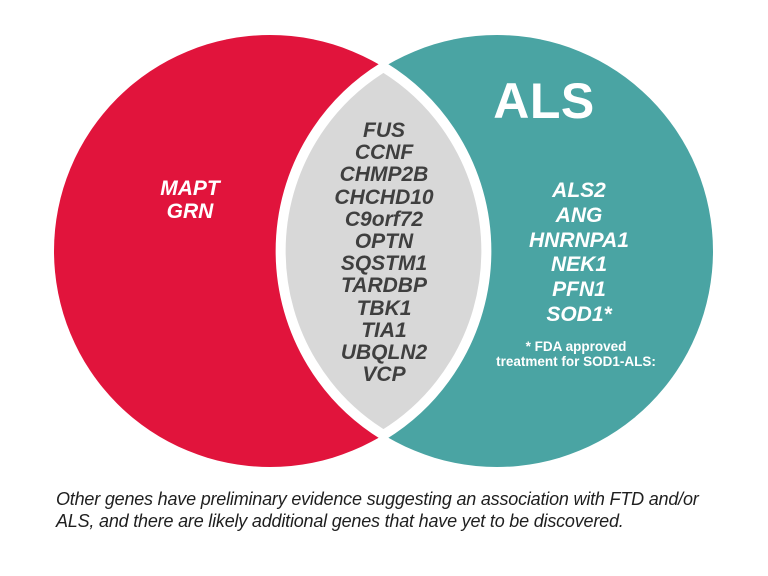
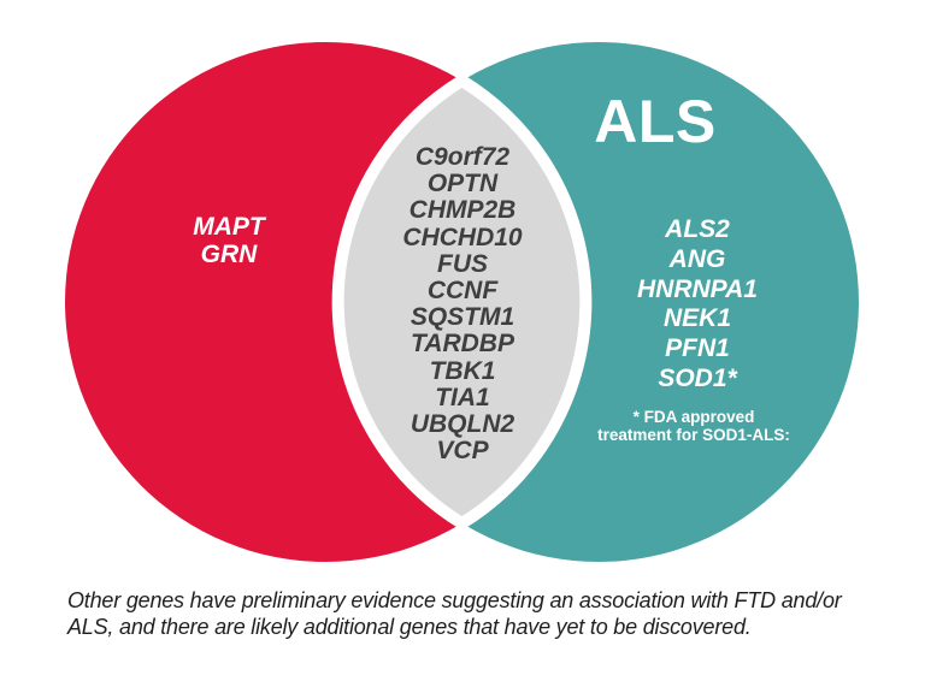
  ALS
  MAPT
  GRN
- FUS
+ C9orf72
- CCNF
+ OPTN
  CHMP2B
  CHCHD10
- C9orf72
+ FUS
- OPTN
+ CCNF
  SQSTM1
  TARDBP
  TBK1
  TIA1
  UBQLN2
  VCP
  ALS2
  ANG
  HNRNPA1
  NEK1
  PFN1
  SOD1*
  * FDA approved
  treatment for SOD1-ALS:
  Other genes have preliminary evidence suggesting an association with FTD and/or
  ALS, and there are likely additional genes that have yet to be discovered.
